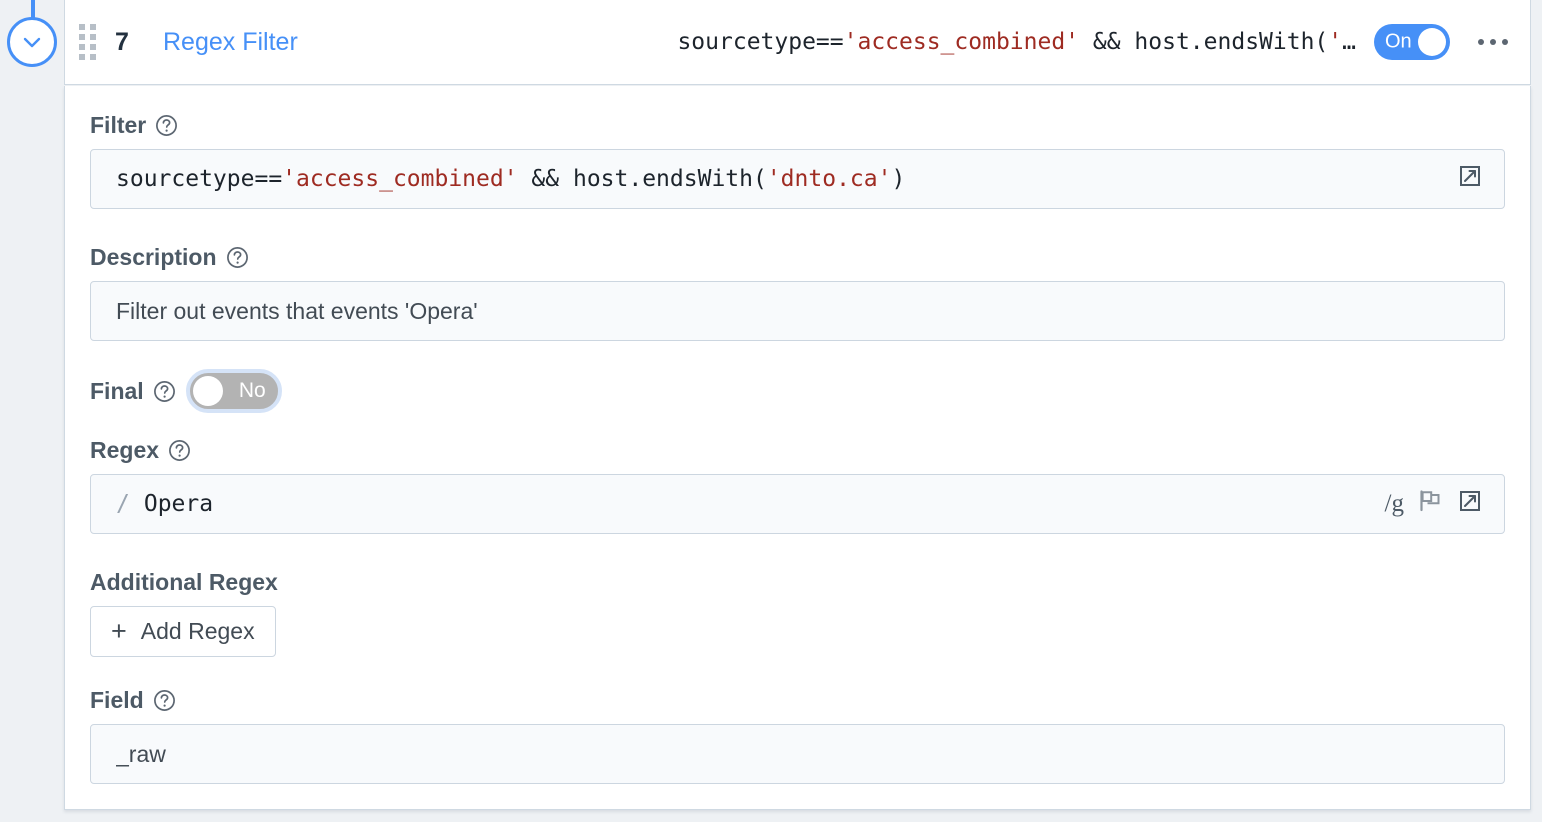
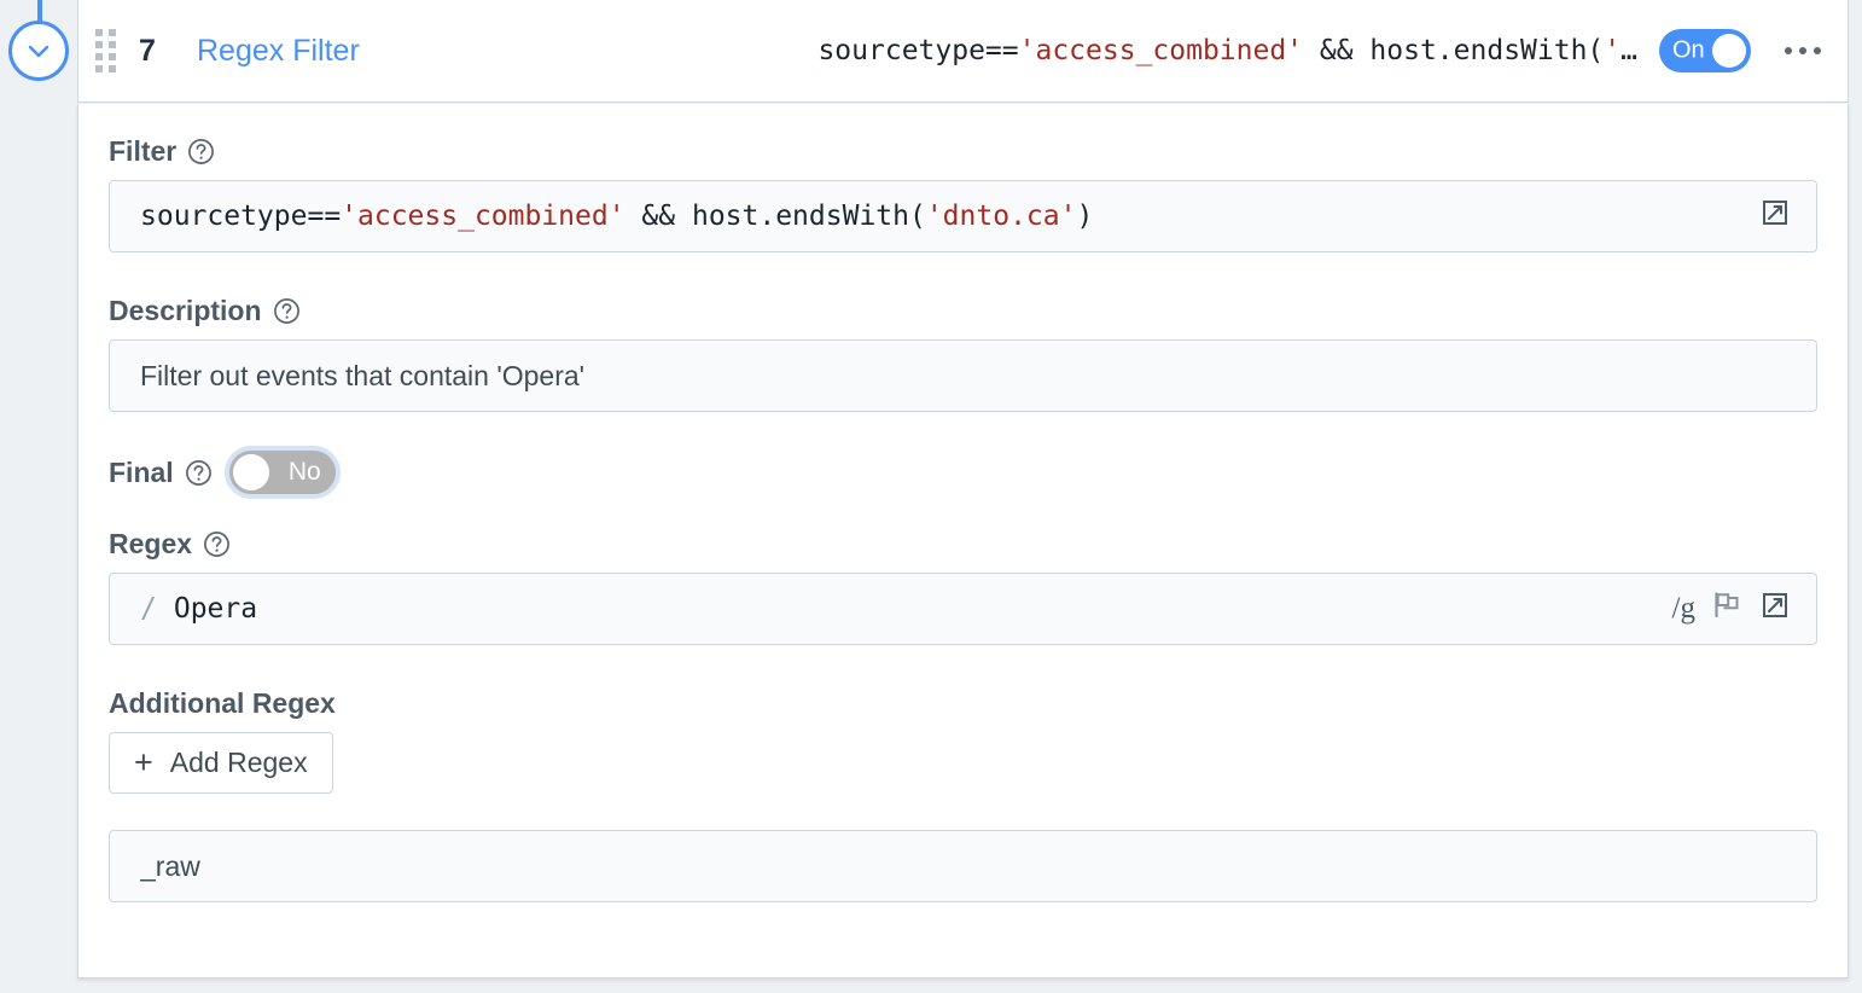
  7
  Regex Filter
  sourcetype=='access_combined' && host.endsWith('…
  On
  Filter
  sourcetype=='access_combined' && host.endsWith('dnto.ca')
  Description
- Filter out events that events 'Opera'
+ Filter out events that contain 'Opera'
  Final
  No
  Regex
  /
  Opera
  /g
  Additional Regex
  +
  Add Regex
- Field
  _raw
